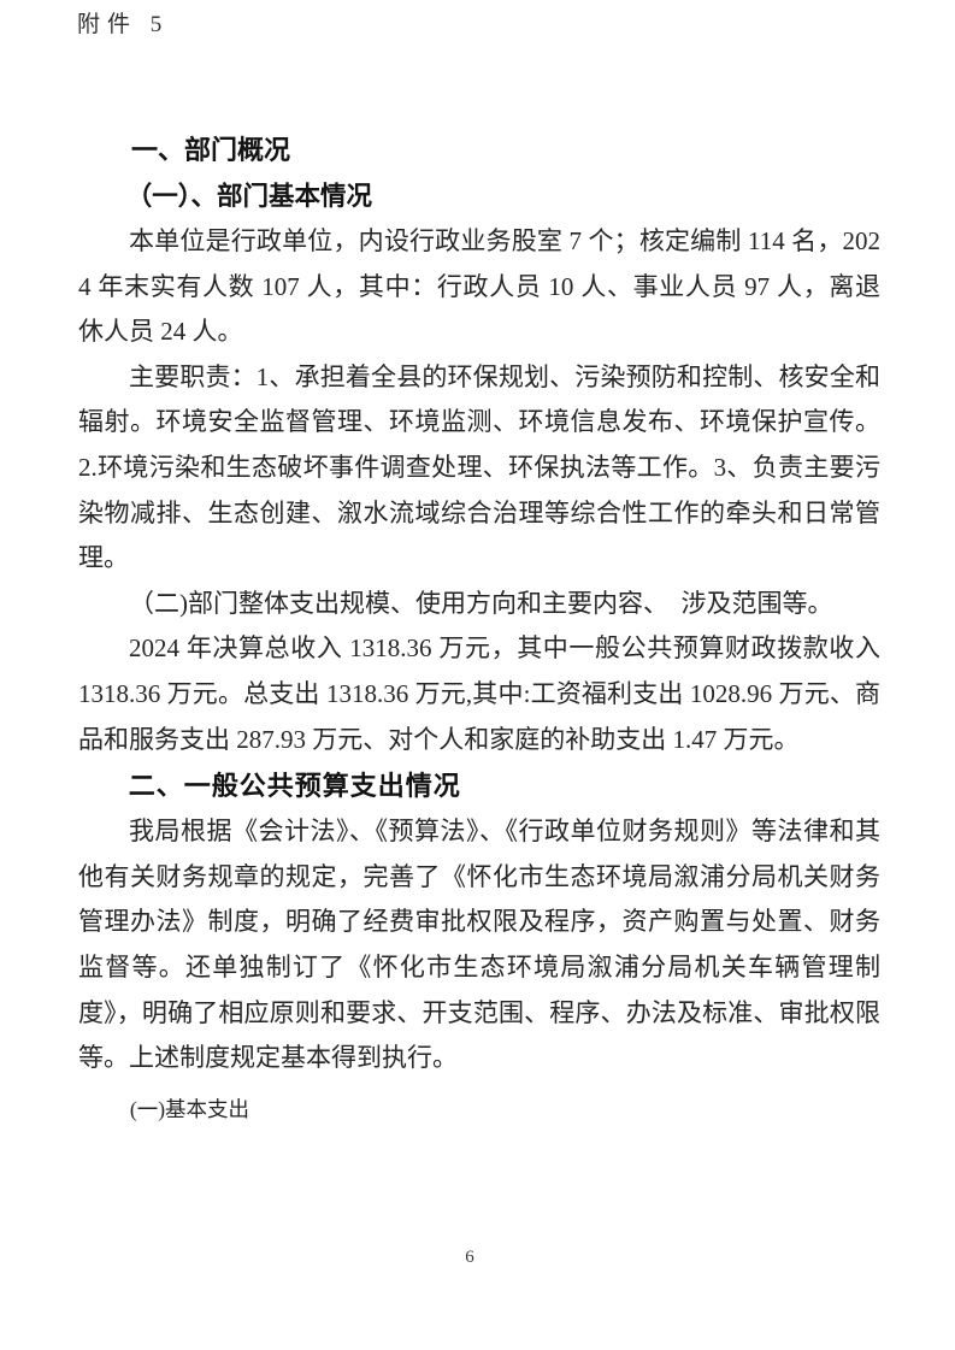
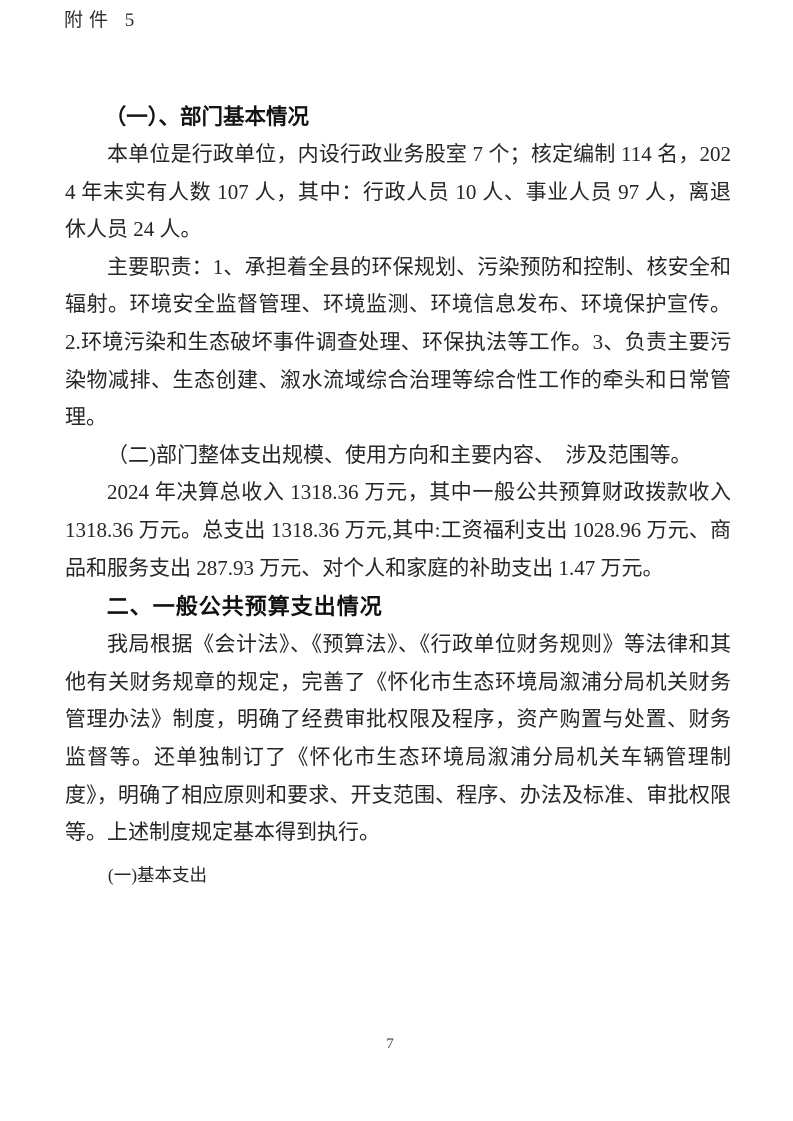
  附件 5
- 一、部门概况
  （一）、部门基本情况
  本单位是行政单位，内设行政业务股室 7 个；核定编制 114 名，2024 年末实有人数 107 人，其中：行政人员 10 人、事业人员 97 人，离退休人员 24 人。
  主要职责：1、承担着全县的环保规划、污染预防和控制、核安全和辐射。环境安全监督管理、环境监测、环境信息发布、环境保护宣传。2.环境污染和生态破坏事件调查处理、环保执法等工作。3、负责主要污染物减排、生态创建、溆水流域综合治理等综合性工作的牵头和日常管理。
  （二)部门整体支出规模、使用方向和主要内容、 涉及范围等。
  2024 年决算总收入 1318.36 万元，其中一般公共预算财政拨款收入 1318.36 万元。总支出 1318.36 万元,其中:工资福利支出 1028.96 万元、商品和服务支出 287.93 万元、对个人和家庭的补助支出 1.47 万元。
  二、一般公共预算支出情况
  我局根据《会计法》、《预算法》、《行政单位财务规则》等法律和其他有关财务规章的规定，完善了《怀化市生态环境局溆浦分局机关财务管理办法》制度，明确了经费审批权限及程序，资产购置与处置、财务监督等。还单独制订了《怀化市生态环境局溆浦分局机关车辆管理制度》，明确了相应原则和要求、开支范围、程序、办法及标准、审批权限等。上述制度规定基本得到执行。
  (一)基本支出
- 6
+ 7
